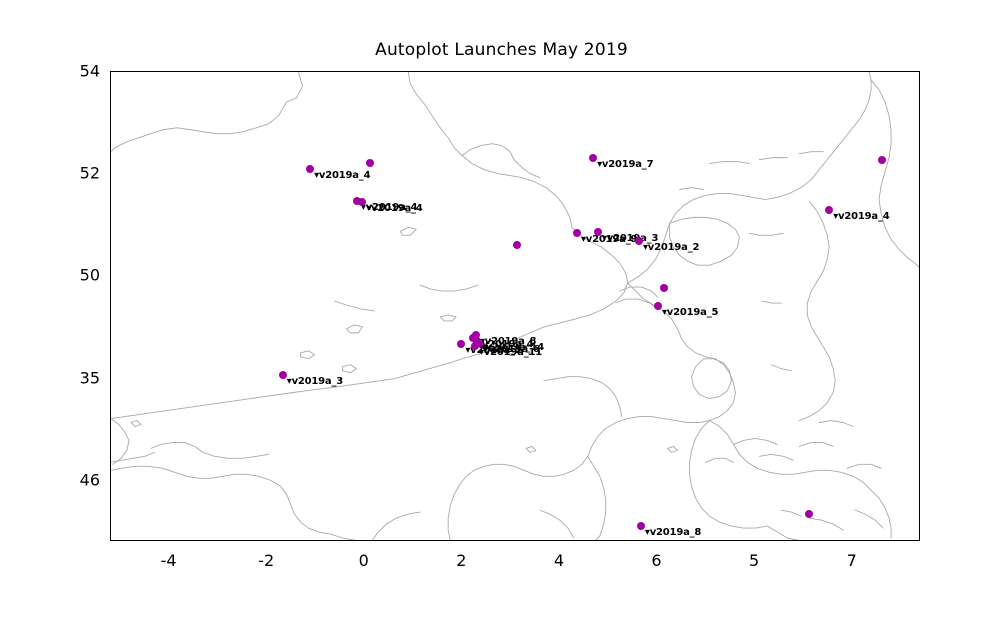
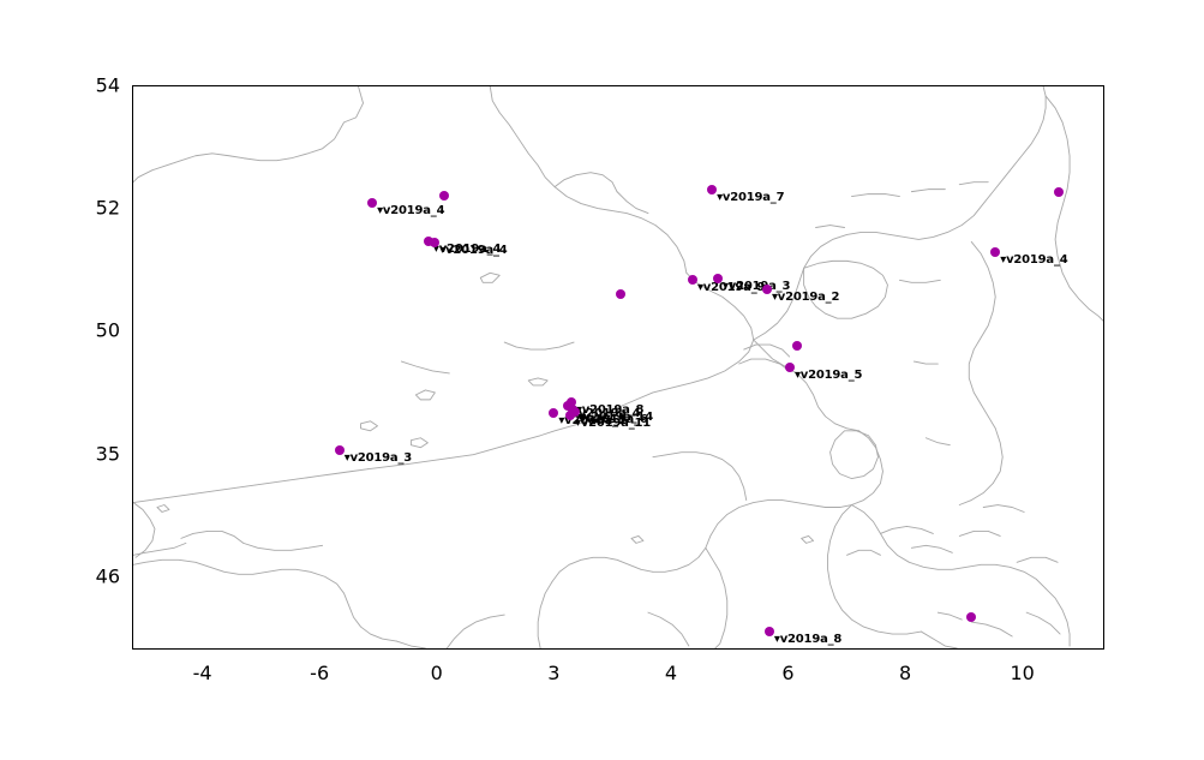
- Autoplot Launches May 2019
  ▾v2019a_4
  ▾v2019a_4
  ▾v2019a_4
  ▾v2019a_3
  ▾v2019a_1
  v2019a_4
  v2019a_8
  ▾v2019a_14
  ▾v2019a_6
  ▾v2019a_11
  ▾v2019a_9
  ▾v2019a_7
  ▾v201a_3
  ▾v2019a_2
  ▾v2019a_5
  ▾v2019a_4
  ▾v2019a_8
  46
  35
  50
  52
  54
  -4
- -2
+ -6
  0
- 2
+ 3
  4
  6
- 5
+ 8
- 7
+ 10
